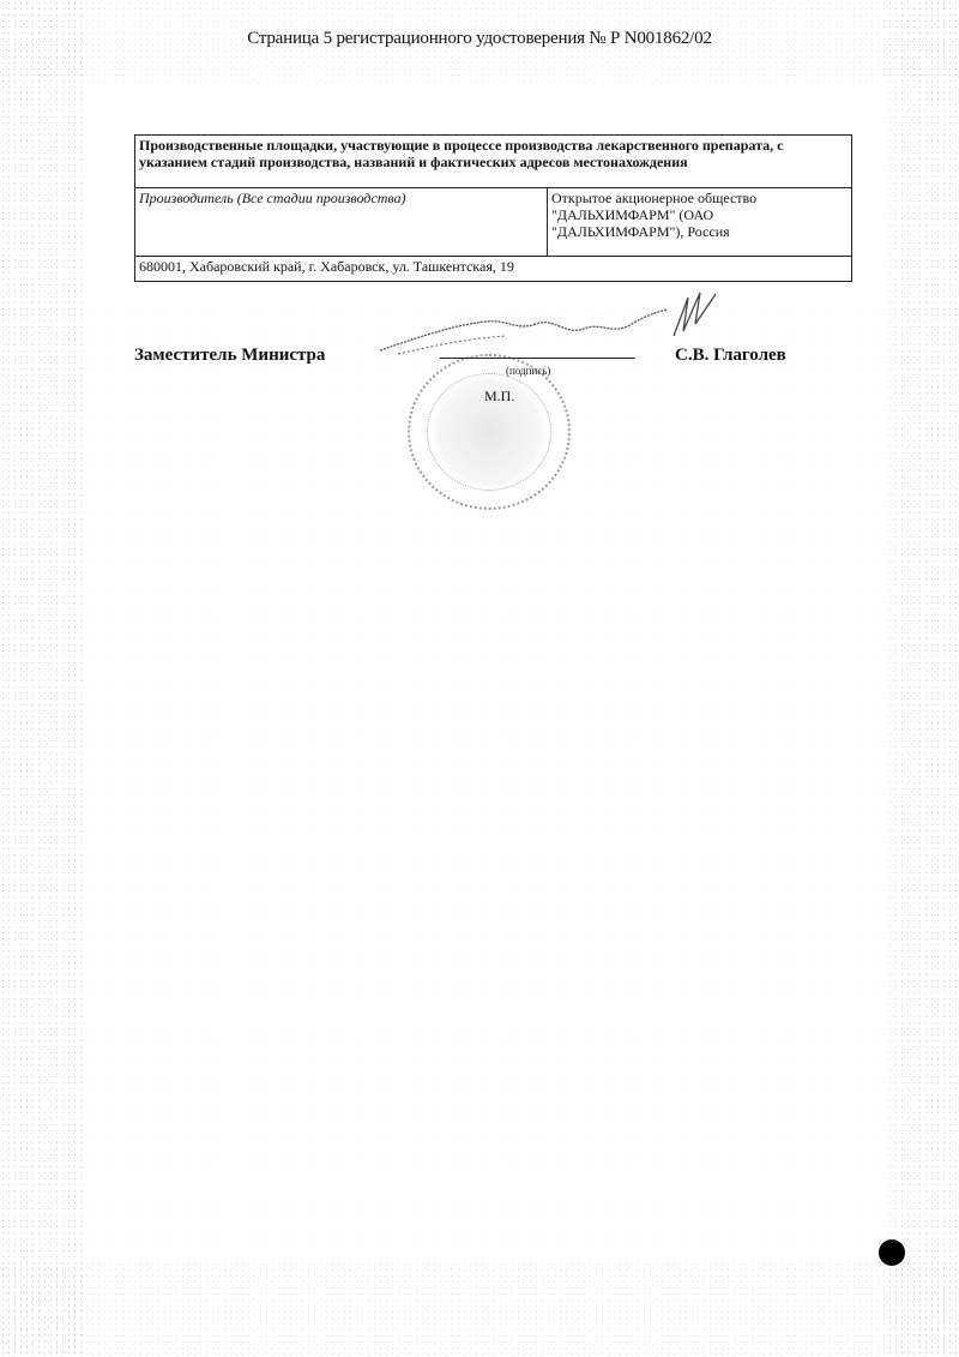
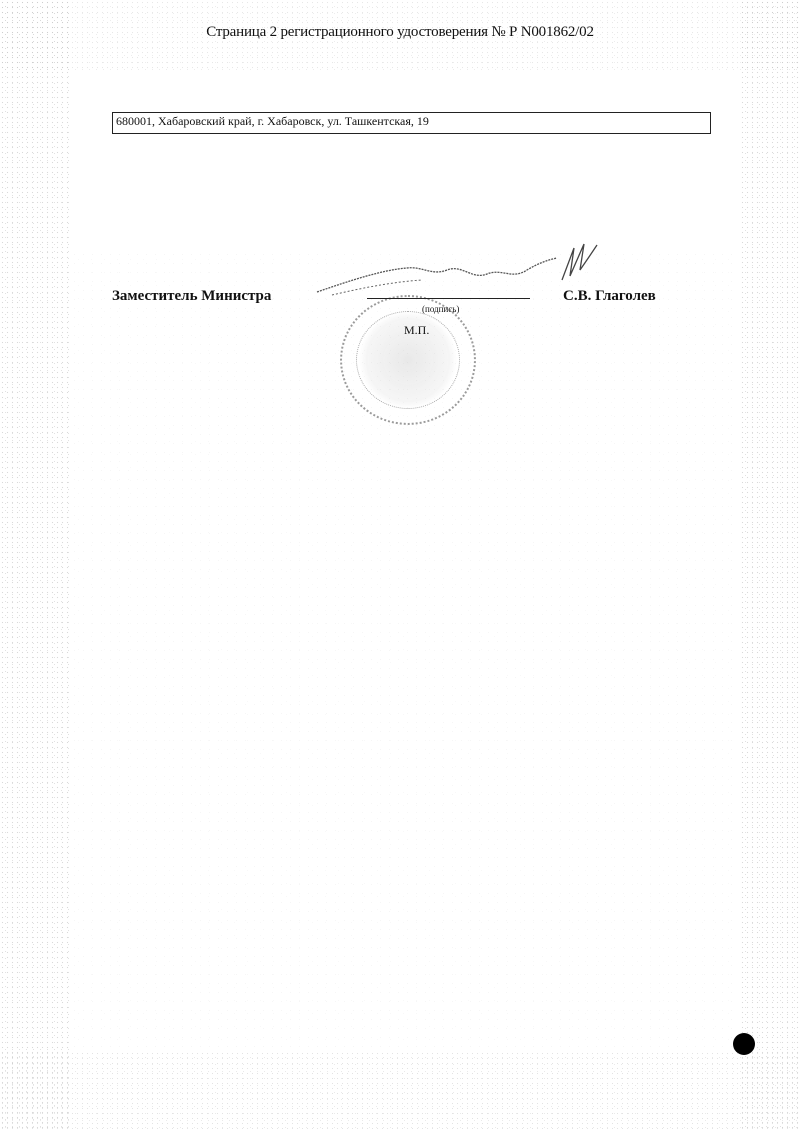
- Страница 5 регистрационного удостоверения № Р N001862/02
+ Страница 2 регистрационного удостоверения № Р N001862/02
- Производственные площадки, участвующие в процессе производства лекарственного препарата, с указанием стадий производства, названий и фактических адресов местонахождения
- Производитель (Все стадии производства)	Открытое акционерное общество "ДАЛЬХИМФАРМ" (ОАО "ДАЛЬХИМФАРМ"), Россия
  680001, Хабаровский край, г. Хабаровск, ул. Ташкентская, 19
  Заместитель Министра
  (подпись)
  С.В. Глаголев
  М.П.
